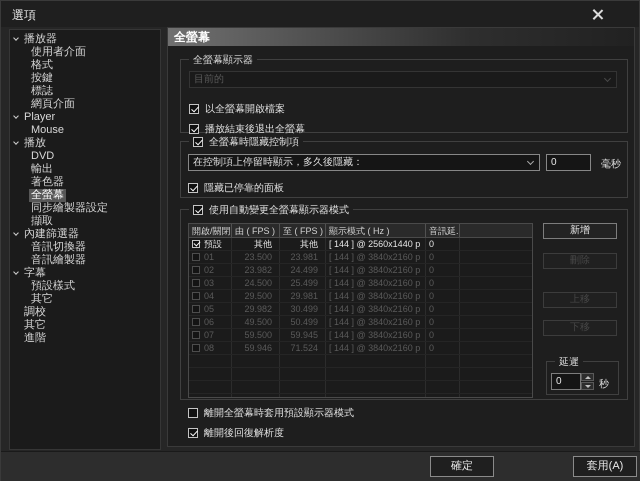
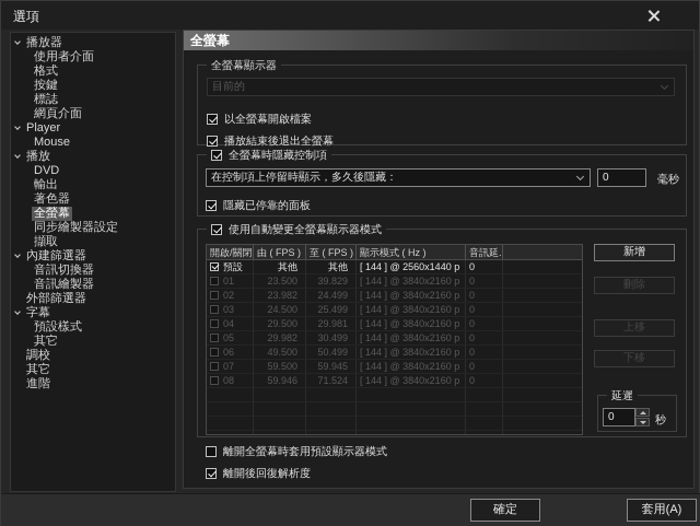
  選項
  播放器
  使用者介面
  格式
  按鍵
  標誌
  網頁介面
  Player
  Mouse
  播放
  DVD
  輸出
  著色器
  全螢幕
  同步繪製器設定
  擷取
  內建篩選器
  音訊切換器
  音訊繪製器
+ 外部篩選器
  字幕
  預設樣式
  其它
  調校
  其它
  進階
  全螢幕
  全螢幕顯示器
  目前的
  以全螢幕開啟檔案
  播放結束後退出全螢幕
  全螢幕時隱藏控制項
  在控制項上停留時顯示，多久後隱藏：
  0
  毫秒
  隱藏已停靠的面板
  使用自動變更全螢幕顯示器模式
  開啟/關閉
  由 ( FPS )
  至 ( FPS )
  顯示模式 ( Hz )
  音訊延..
  預設
  其他
  其他
  [ 144 ] @ 2560x1440 p
  0
  01
  23.500
- 23.981
+ 39.829
  [ 144 ] @ 3840x2160 p
  0
  02
  23.982
  24.499
  [ 144 ] @ 3840x2160 p
  0
  03
  24.500
  25.499
  [ 144 ] @ 3840x2160 p
  0
  04
  29.500
  29.981
  [ 144 ] @ 3840x2160 p
  0
  05
  29.982
  30.499
  [ 144 ] @ 3840x2160 p
  0
  06
  49.500
  50.499
  [ 144 ] @ 3840x2160 p
  0
  07
  59.500
  59.945
  [ 144 ] @ 3840x2160 p
  0
  08
  59.946
  71.524
  [ 144 ] @ 3840x2160 p
  0
  新增
  刪除
  上移
  下移
  延遲
  0
  秒
  離開全螢幕時套用預設顯示器模式
  離開後回復解析度
  確定
  套用(A)
